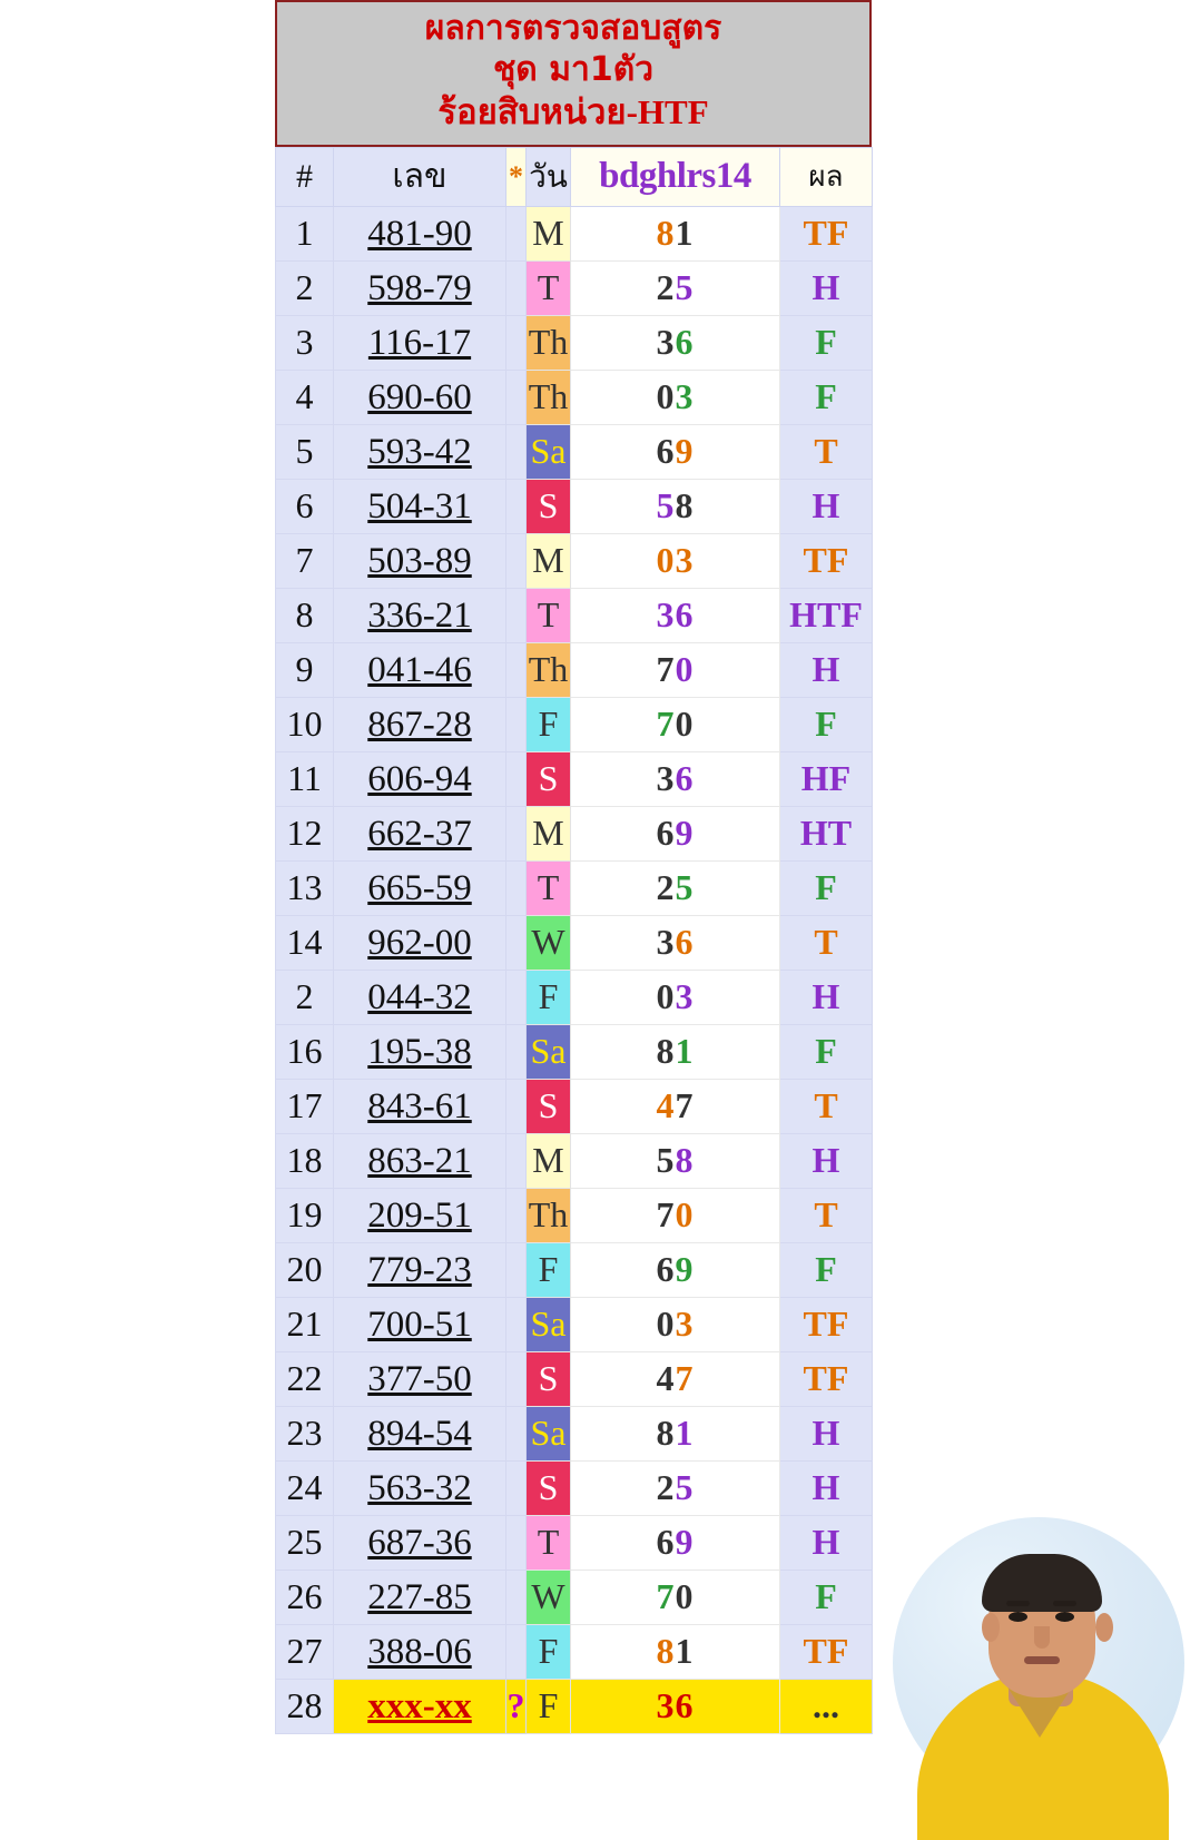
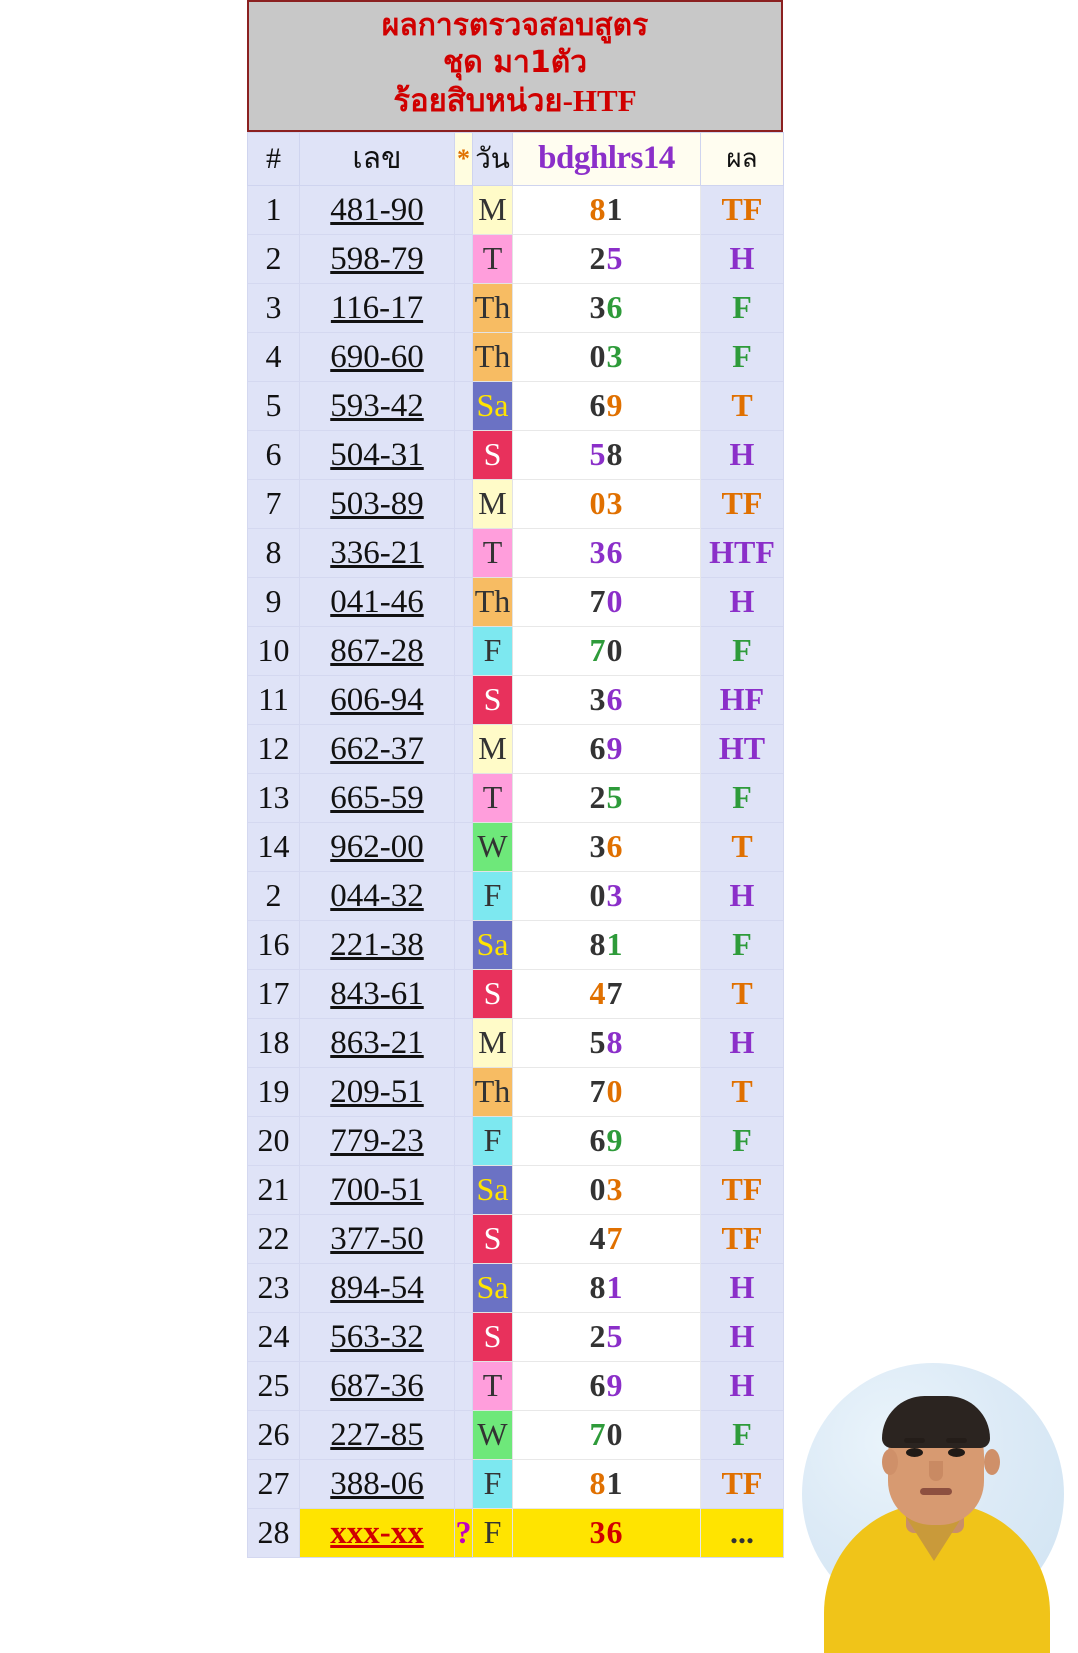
  ผลการตรวจสอบสูตร
  ชุด มา1ตัว
  ร้อยสิบหน่วย-HTF
  #	เลข	*	วัน	bdghlrs14	ผล
  1	481-90		M	81	TF
  2	598-79		T	25	H
  3	116-17		Th	36	F
  4	690-60		Th	03	F
  5	593-42		Sa	69	T
  6	504-31		S	58	H
  7	503-89		M	03	TF
  8	336-21		T	36	HTF
  9	041-46		Th	70	H
  10	867-28		F	70	F
  11	606-94		S	36	HF
  12	662-37		M	69	HT
  13	665-59		T	25	F
  14	962-00		W	36	T
  2	044-32		F	03	H
- 16	195-38		Sa	81	F
+ 16	221-38		Sa	81	F
  17	843-61		S	47	T
  18	863-21		M	58	H
  19	209-51		Th	70	T
  20	779-23		F	69	F
  21	700-51		Sa	03	TF
  22	377-50		S	47	TF
  23	894-54		Sa	81	H
  24	563-32		S	25	H
  25	687-36		T	69	H
  26	227-85		W	70	F
  27	388-06		F	81	TF
  28	xxx-xx	?	F	36	...
